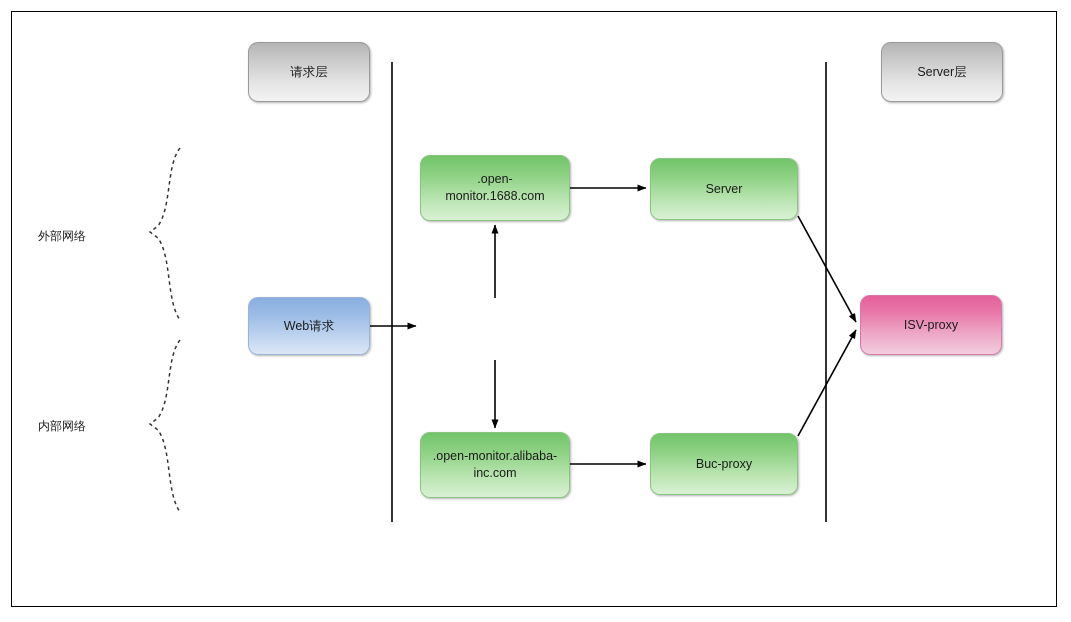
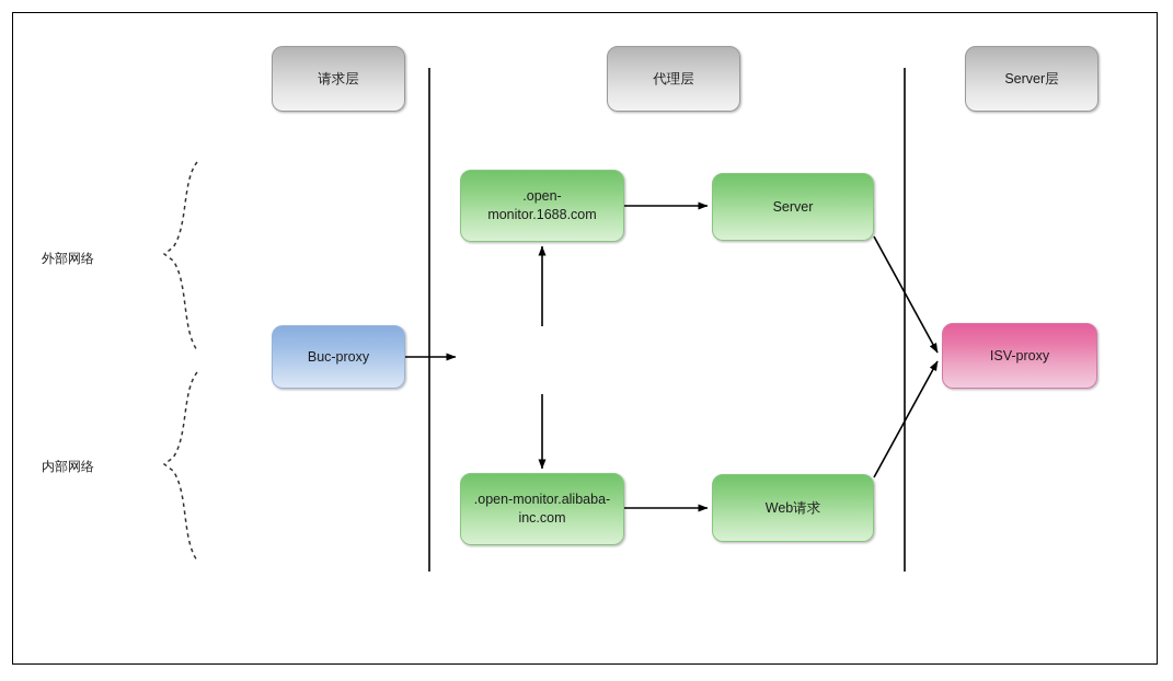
  请求层
+ 代理层
  Server层
- Web请求
+ Buc-proxy
  .open-monitor.1688.com
  .open-monitor.alibaba-inc.com
  Server
- Buc-proxy
+ Web请求
  ISV-proxy
  外部网络
  内部网络
